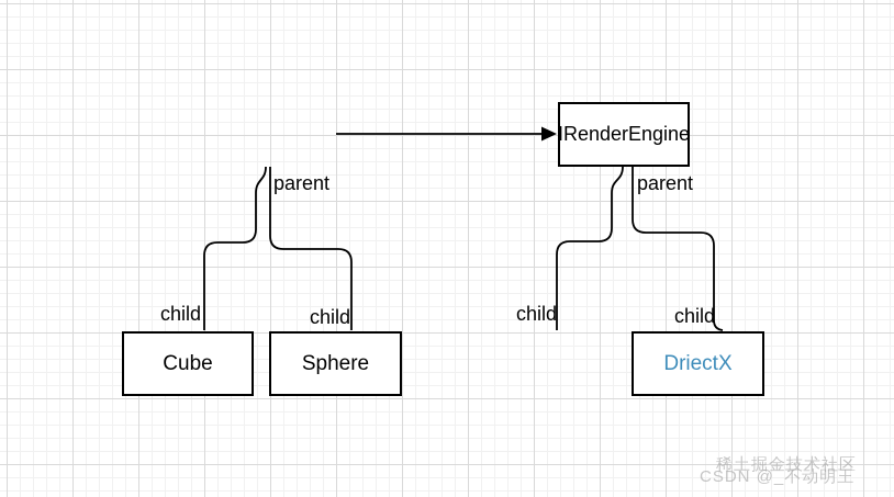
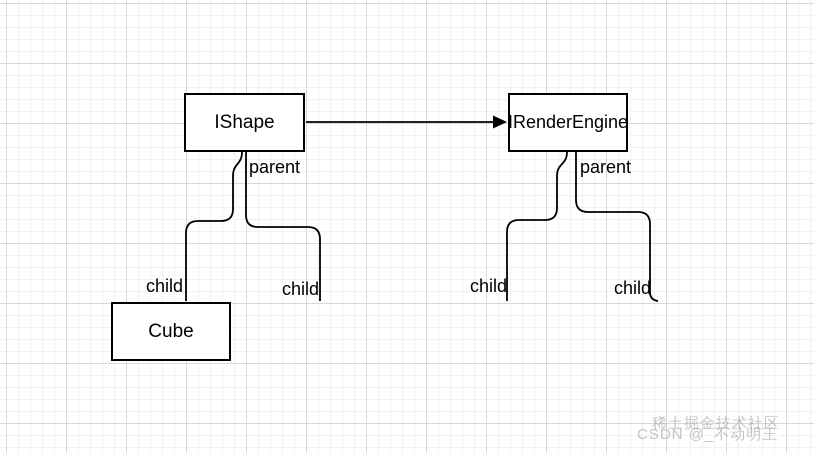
+ IShape
  IRenderEngine
  Cube
- Sphere
- DriectX
  parent
  parent
  child
  child
  child
  child
  稀土掘金技术社区
  CSDN @_不动明王
